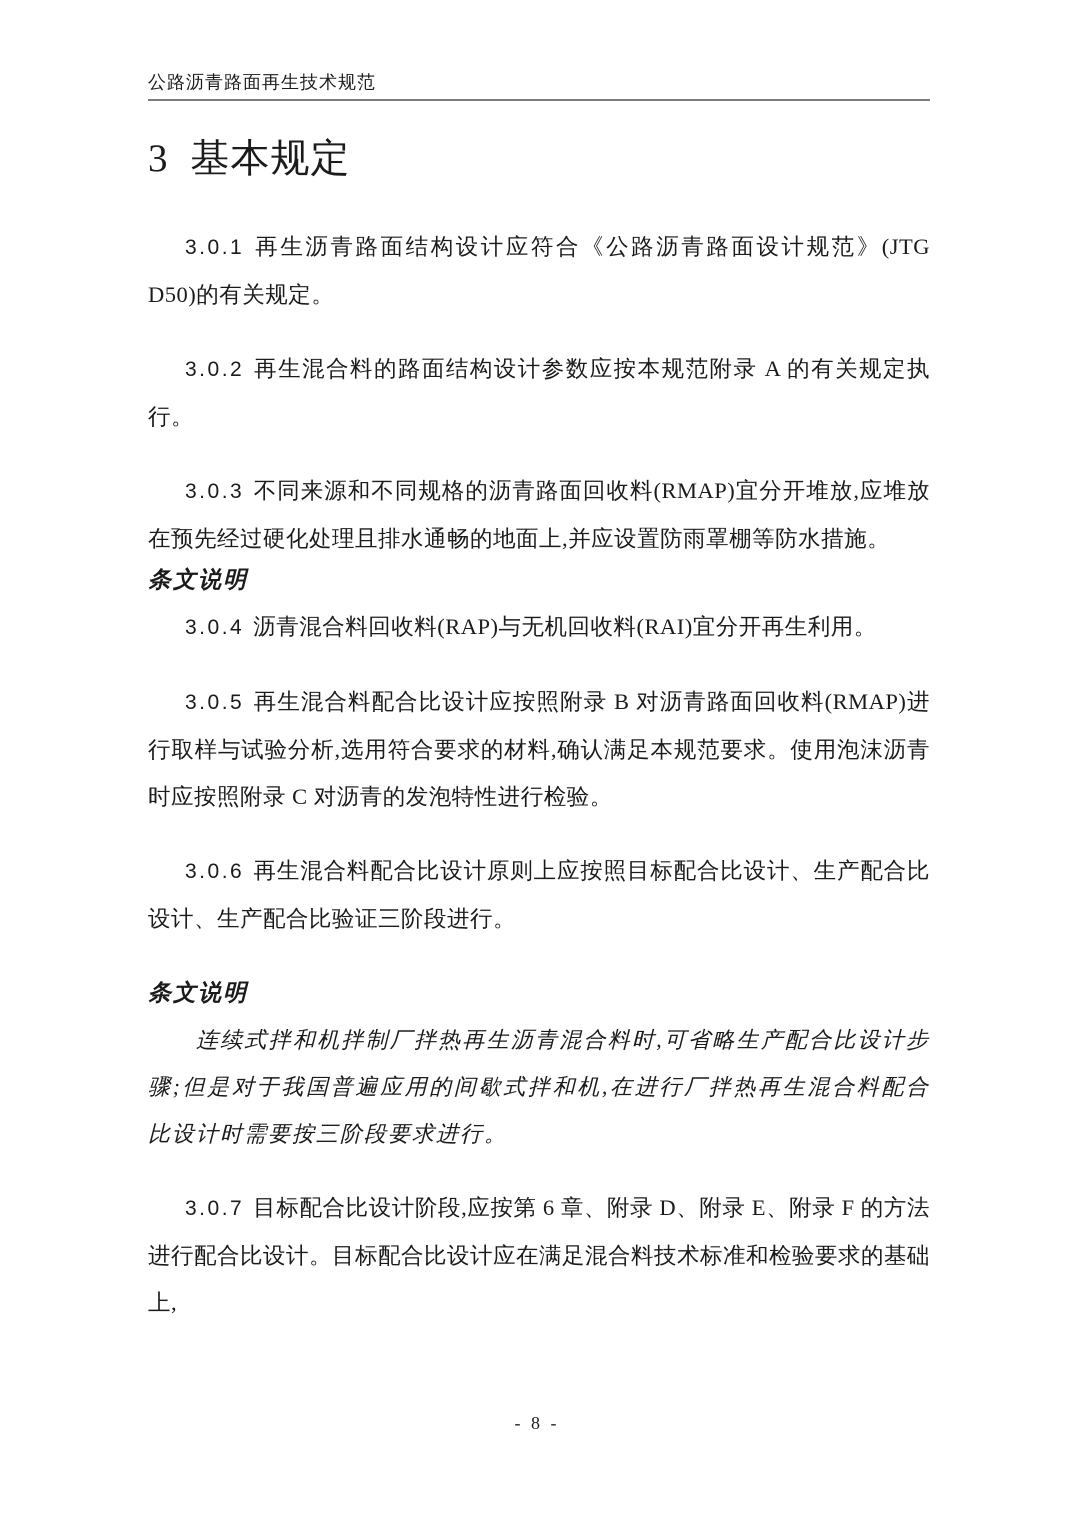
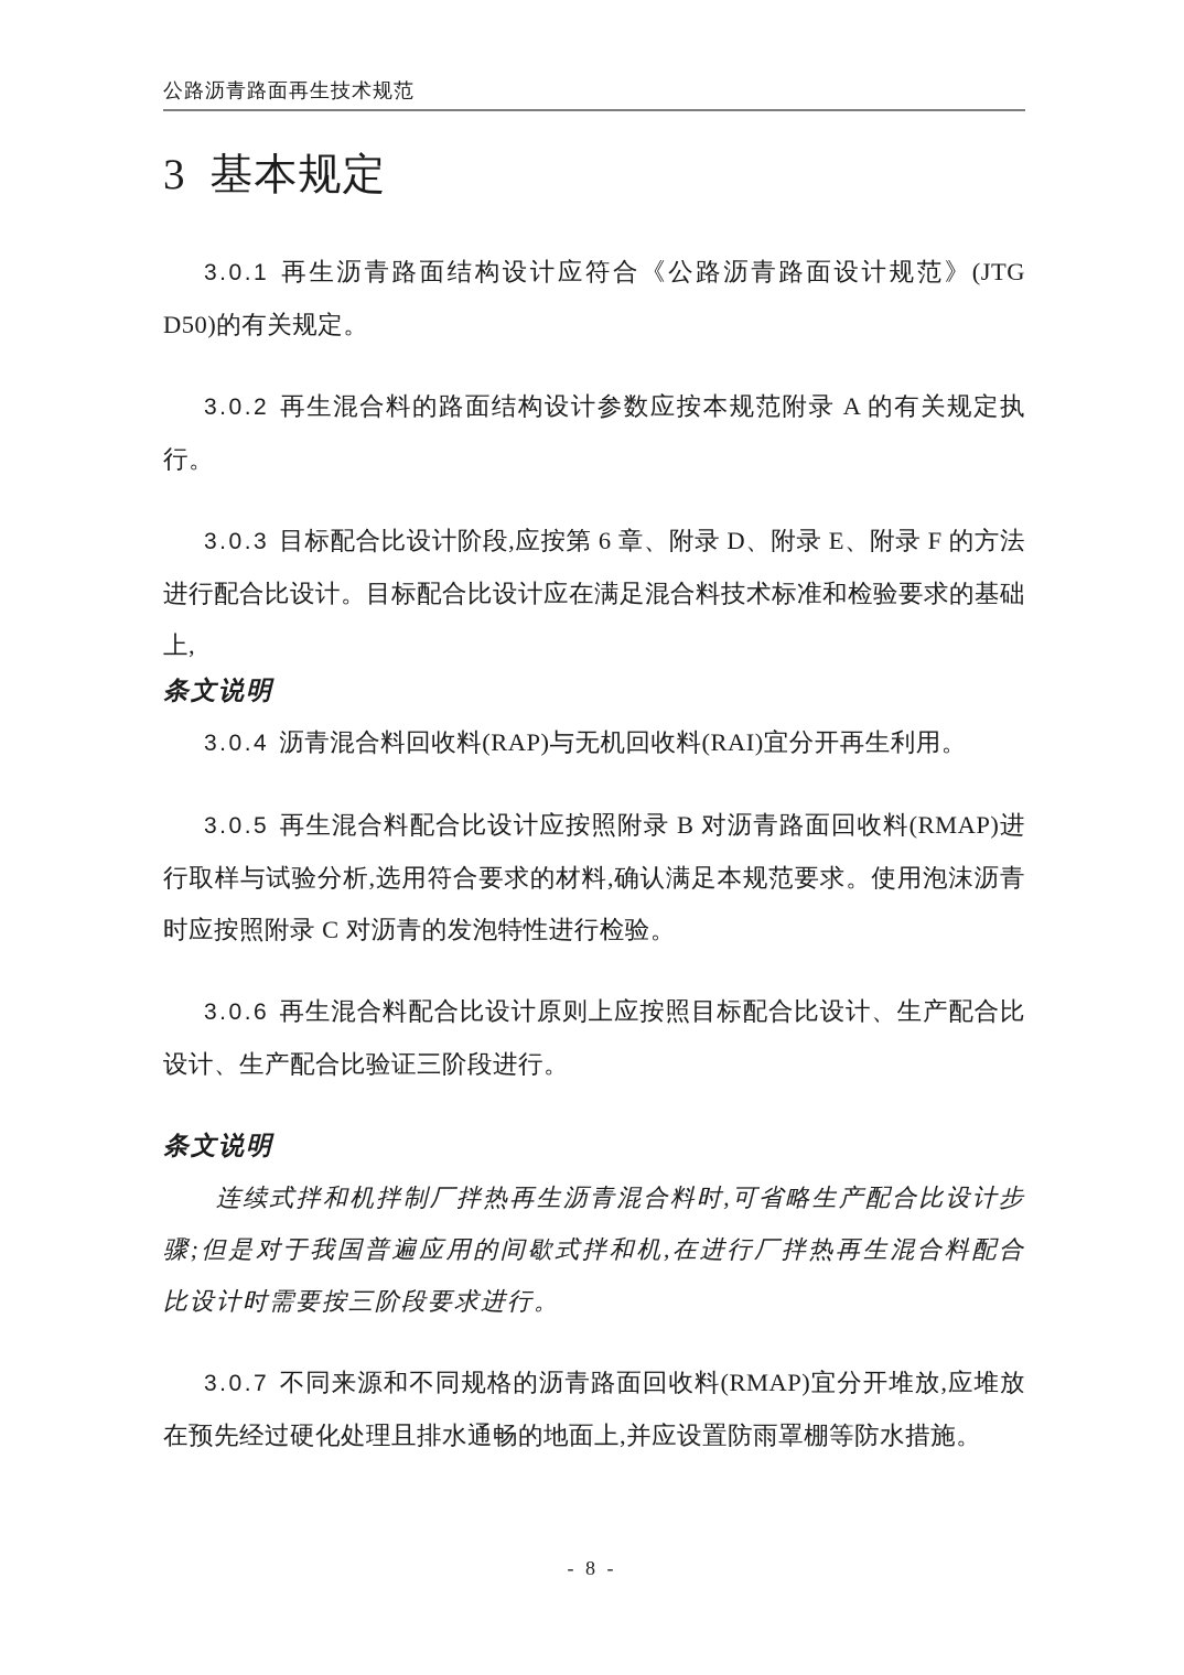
  公路沥青路面再生技术规范
  3 基本规定
  3.0.1 再生沥青路面结构设计应符合《公路沥青路面设计规范》(JTG D50)的有关规定。
  3.0.2 再生混合料的路面结构设计参数应按本规范附录 A 的有关规定执行。
- 3.0.3 不同来源和不同规格的沥青路面回收料(RMAP)宜分开堆放,应堆放在预先经过硬化处理且排水通畅的地面上,并应设置防雨罩棚等防水措施。
+ 3.0.3 目标配合比设计阶段,应按第 6 章、附录 D、附录 E、附录 F 的方法进行配合比设计。目标配合比设计应在满足混合料技术标准和检验要求的基础上,
  条文说明
  3.0.4 沥青混合料回收料(RAP)与无机回收料(RAI)宜分开再生利用。
  3.0.5 再生混合料配合比设计应按照附录 B 对沥青路面回收料(RMAP)进行取样与试验分析,选用符合要求的材料,确认满足本规范要求。使用泡沫沥青时应按照附录 C 对沥青的发泡特性进行检验。
  3.0.6 再生混合料配合比设计原则上应按照目标配合比设计、生产配合比设计、生产配合比验证三阶段进行。
  条文说明
  连续式拌和机拌制厂拌热再生沥青混合料时,可省略生产配合比设计步骤;但是对于我国普遍应用的间歇式拌和机,在进行厂拌热再生混合料配合比设计时需要按三阶段要求进行。
- 3.0.7 目标配合比设计阶段,应按第 6 章、附录 D、附录 E、附录 F 的方法进行配合比设计。目标配合比设计应在满足混合料技术标准和检验要求的基础上,
+ 3.0.7 不同来源和不同规格的沥青路面回收料(RMAP)宜分开堆放,应堆放在预先经过硬化处理且排水通畅的地面上,并应设置防雨罩棚等防水措施。
  - 8 -
